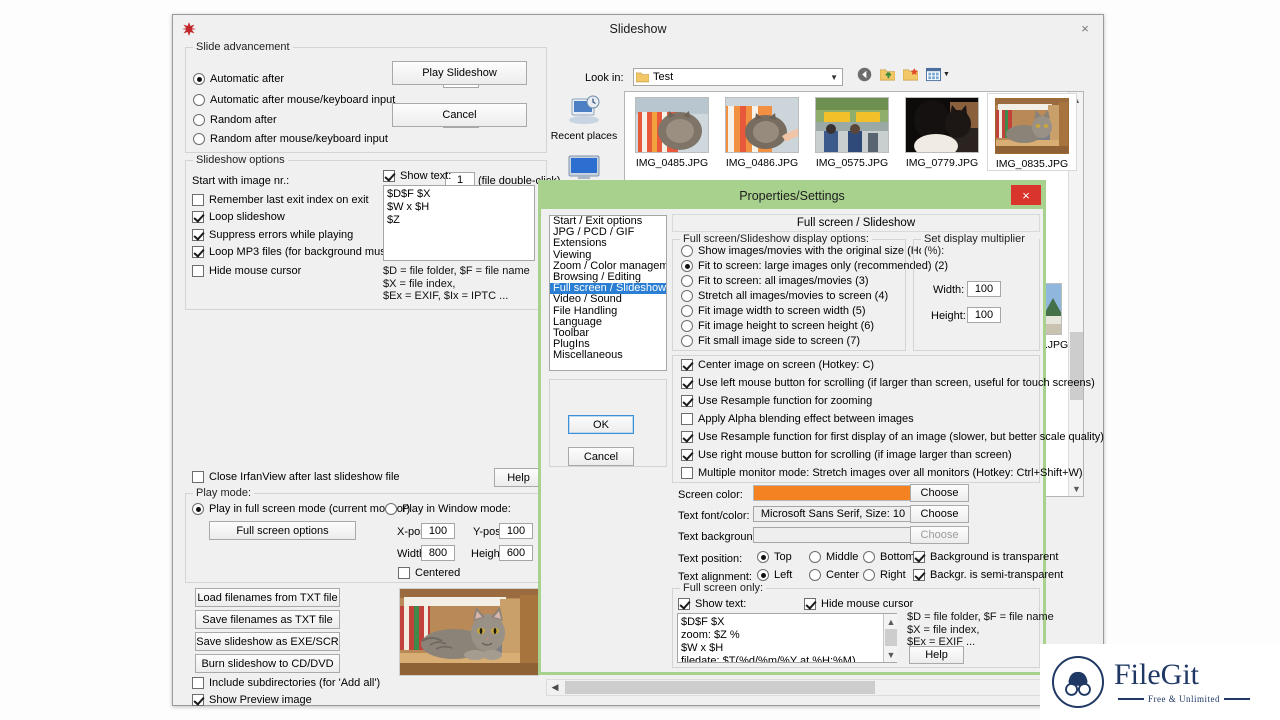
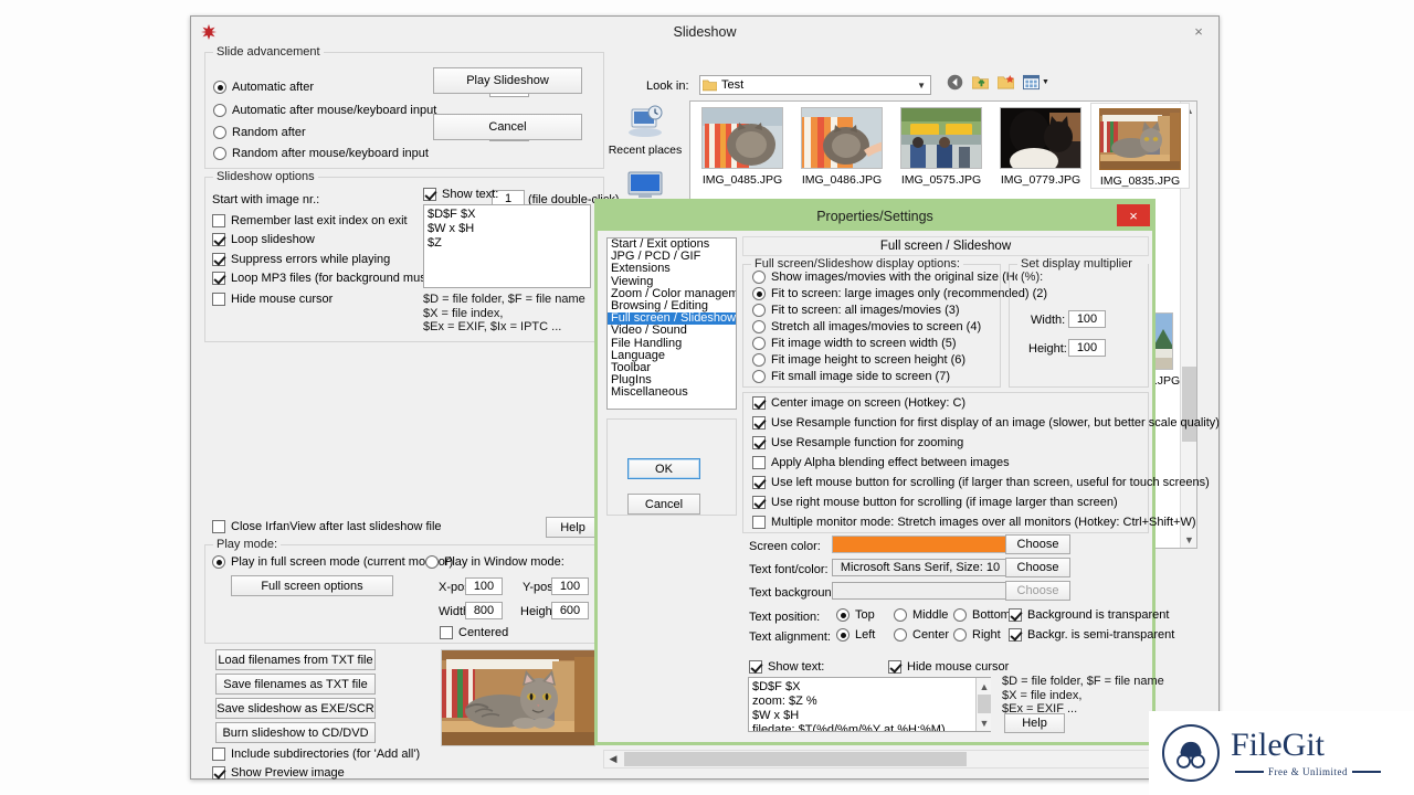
  Slideshow
  ×
  Slide advancement
  Automatic after
  Automatic after mouse/keyboard input
  Random after
  Random after mouse/keyboard input
  Play Slideshow
  Cancel
  Slideshow options
  Start with image nr.:
  1
  Remember last exit index on exit
  Loop slideshow
  Suppress errors while playing
  Loop MP3 files (for background mu
  Hide mouse cursor
  Show text:
  $D$F $X
  $W x $H
  $Z
  $D = file folder, $F = file name
  $X = file index,
  $Ex = EXIF, $Ix = IPTC ...
  Close IrfanView after last slideshow file
  Help
  Play mode:
  Play in full screen mode (current moor)
  Full screen options
  Play in Window mode:
  100
  Y-pos
  100
  800
  Heigh
  600
  Centered
  Load filenames from TXT file
  Save filenames as TXT file
  Save slideshow as EXE/SCR
  Burn slideshow to CD/DVD
  Include subdirectories (for 'Add all')
  Show Preview image
  Look in:
  Test
  ▼
  Recent places
  ▼
  IMG_0485.JPG
  IMG_0486.JPG
  IMG_0575.JPG
  IMG_0779.JPG
  IMG_0835.JPG
  Properties/Settings
  ×
  Start / Exit options
  JPG / PCD / GIF
  Extensions
  Viewing
  Zoom / Color managem
  Browsing / Editing
  Full screen / Slideshow
  Video / Sound
  File Handling
  Language
  Toolbar
  PlugIns
  Miscellaneous
  OK
  Cancel
  Full screen / Slideshow
  Full screen/Slideshow display options:
  Show images/movies with the original size (H
  Fit to screen: large images only (recommended) (2)
  Fit to screen: all images/movies (3)
  Stretch all images/movies to screen (4)
  Fit image width to screen width (5)
  Fit image height to screen height (6)
  Fit small image side to screen (7)
  Set display multiplier (%):
  Width:
  100
  Height:
  100
  Center image on screen (Hotkey: C)
- Use left mouse button for scrolling (if larger than screen, useful for touch screens)
+ Use Resample function for first display of an image (slower, but better scale quality)
  Use Resample function for zooming
  Apply Alpha blending effect between images
- Use Resample function for first display of an image (slower, but better scale quality)
+ Use left mouse button for scrolling (if larger than screen, useful for touch screens)
  Use right mouse button for scrolling (if image larger than screen)
  Multiple monitor mode: Stretch images over all monitors (Hotkey: Ctrl+Shift+W)
  Screen color:
  Choose
  Text font/color:
  Microsoft Sans Serif, Size: 10
  Choose
  Text backgroun
  Choose
  Text position:
  Top
  Middle
  Bottom
  Background is transparent
  Text alignment:
  Left
  Center
  Right
  Backgr. is semi-transparent
- Full screen only:
  Show text:
  Hide mouse cursor
  $D$F $X
  zoom: $Z %
  $W x $H
  filedate: $T(%d/%m/%Y at %H:%M)
  ▲
  ▼
  $D = file folder, $F = file name
  $X = file index,
  $Ex = EXIF ...
  Help
  ◀
  FileGit
  Free & Unlimited
